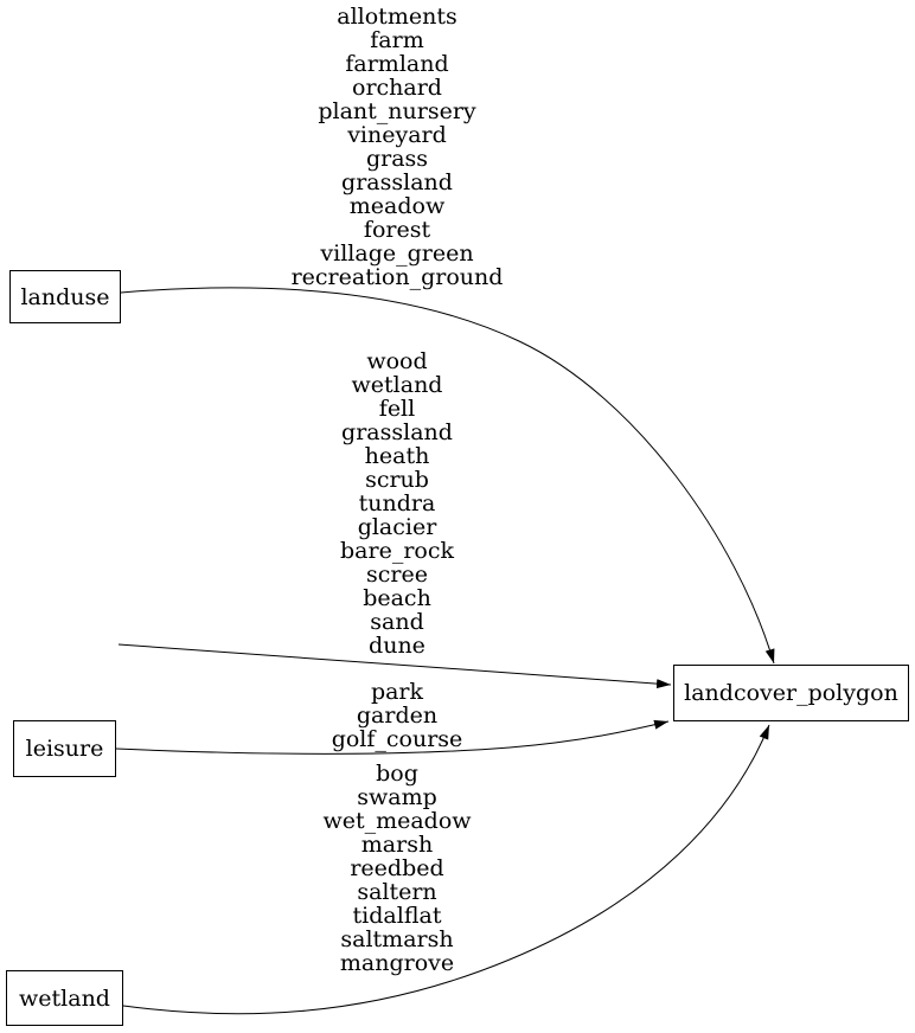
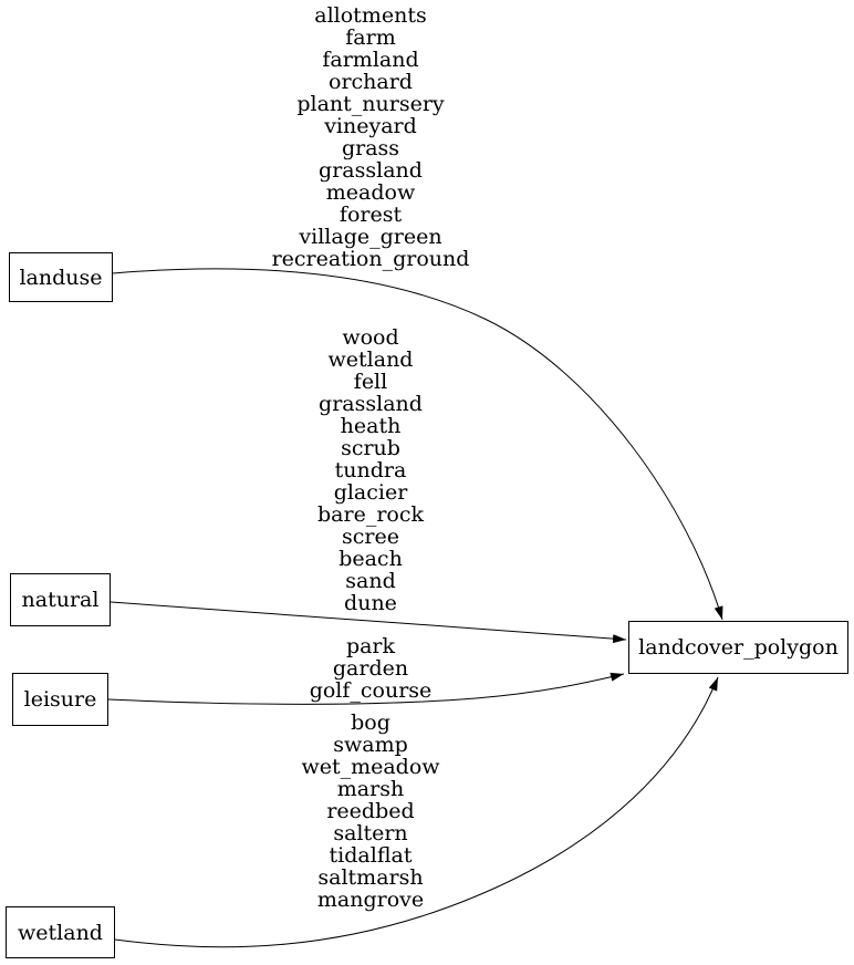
  landuse
+ natural
  leisure
  wetland
  landcover_polygon
  allotments
  farm
  farmland
  orchard
  plant_nursery
  vineyard
  grass
  grassland
  meadow
  forest
  village_green
  recreation_ground
  wood
  wetland
  fell
  grassland
  heath
  scrub
  tundra
  glacier
  bare_rock
  scree
  beach
  sand
  dune
  park
  garden
  golf_course
  bog
  swamp
  wet_meadow
  marsh
  reedbed
  saltern
  tidalflat
  saltmarsh
  mangrove
